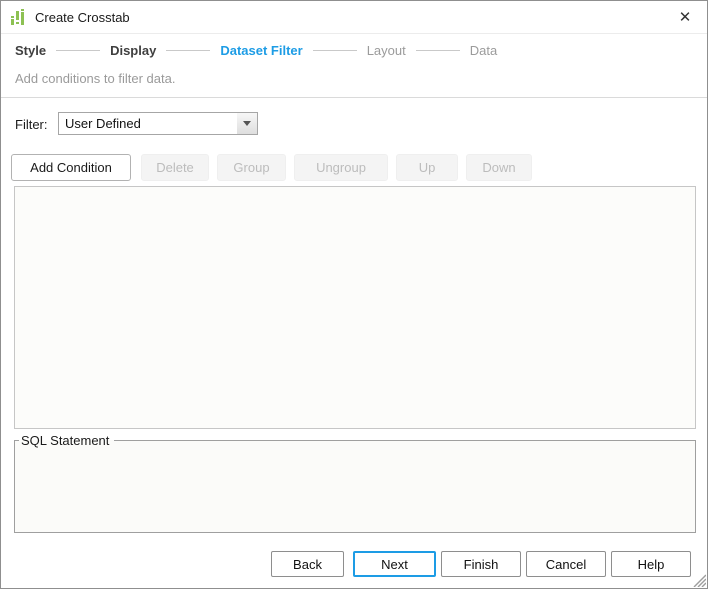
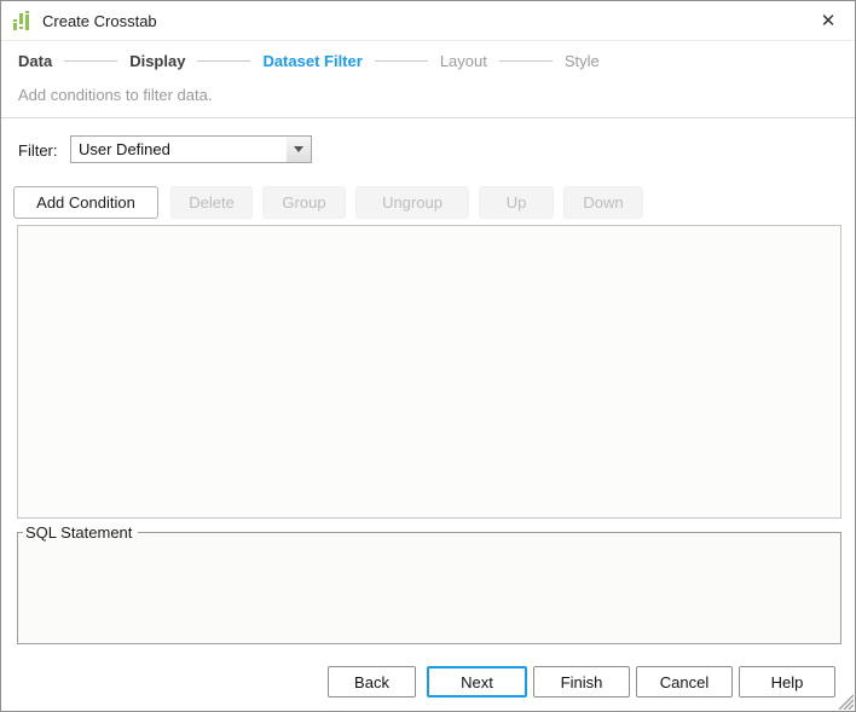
  Create Crosstab
  ✕
- Style
+ Data
  Display
  Dataset Filter
  Layout
- Data
+ Style
  Add conditions to filter data.
  Filter:
  User Defined
  Add Condition
  Delete
  Group
  Ungroup
  Up
  Down
  SQL Statement
  Back
  Next
  Finish
  Cancel
  Help
